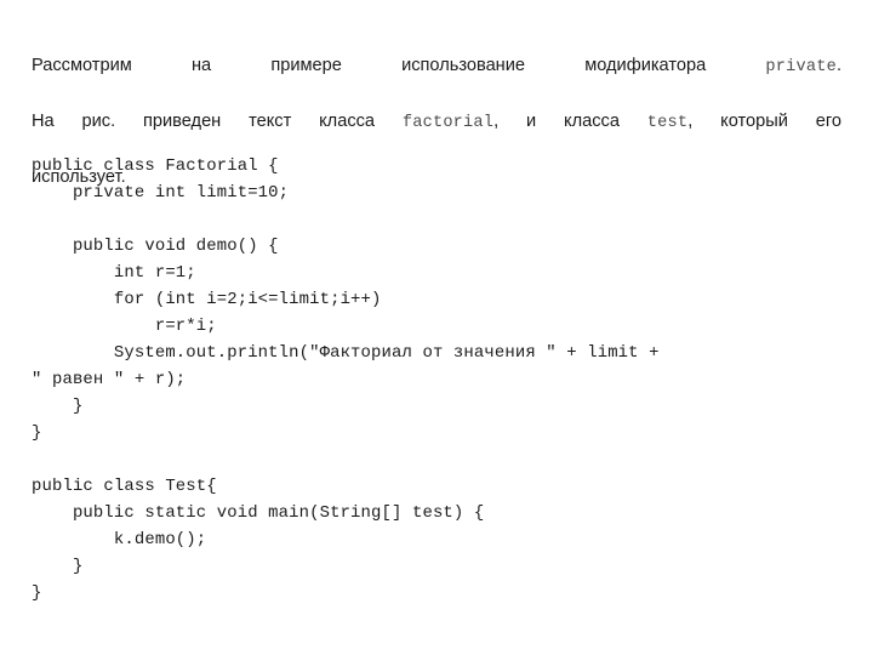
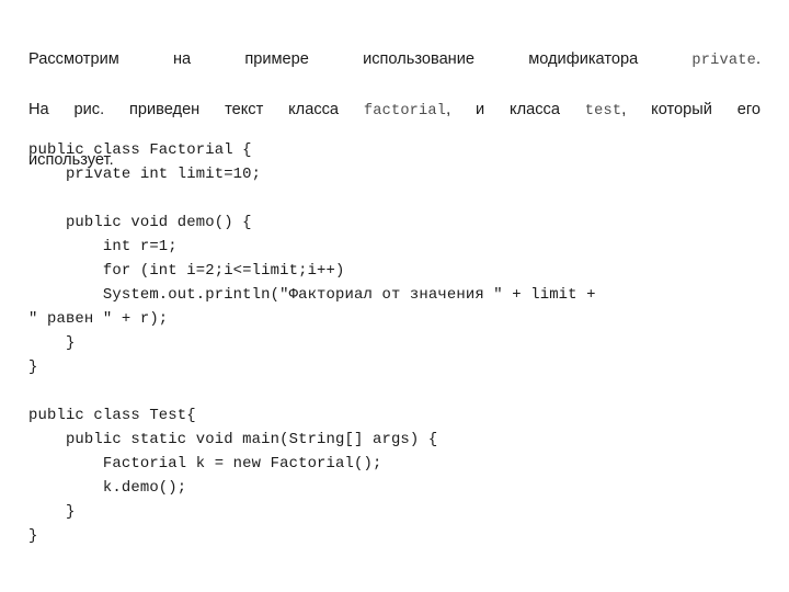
  Рассмотрим на примере использование модификатора private.
  На рис. приведен текст класса factorial, и класса test, который его
  использует.
  public class Factorial {
  private int limit=10;
  public void demo() {
  int r=1;
  for (int i=2;i<=limit;i++)
- r=r*i;
  System.out.println("Факториал от значения " + limit +
  " равен " + r);
  }
  }
  public class Test{
- public static void main(String[] test) {
+ public static void main(String[] args) {
+ Factorial k = new Factorial();
  k.demo();
  }
  }
